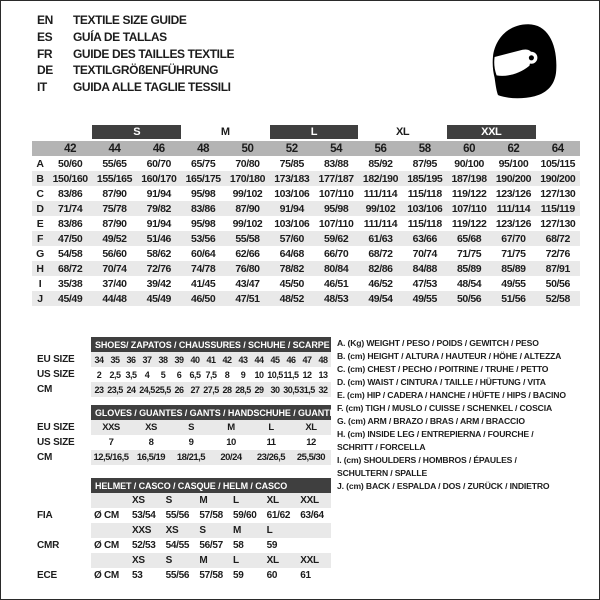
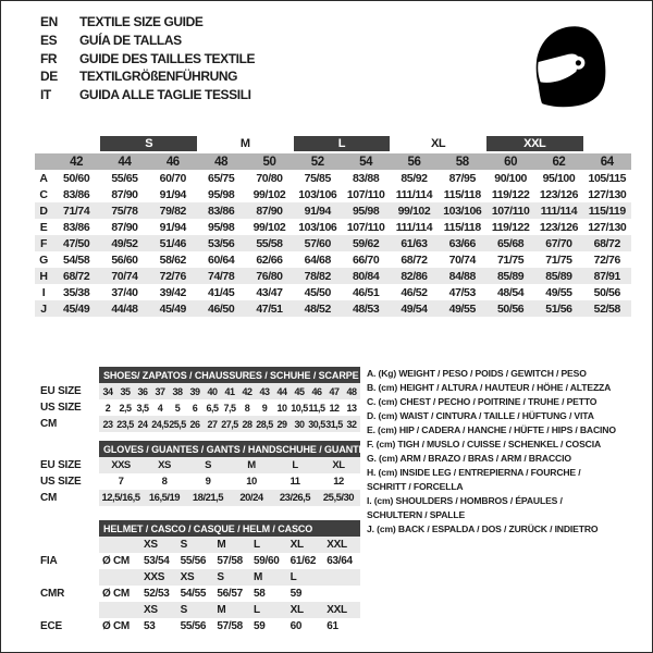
  EN
  TEXTILE SIZE GUIDE
  ES
  GUÍA DE TALLAS
  FR
  GUIDE DES TAILLES TEXTILE
  DE
  TEXTILGRÖßENFÜHRUNG
  IT
  GUIDA ALLE TAGLIE TESSILI
  	S	M	L	XL	XXL
  	42	44	46	48	50	52	54	56	58	60	62	64
  A	50/60	55/65	60/70	65/75	70/80	75/85	83/88	85/92	87/95	90/100	95/100	105/115
- B	150/160	155/165	160/170	165/175	170/180	173/183	177/187	182/190	185/195	187/198	190/200	190/200
  C	83/86	87/90	91/94	95/98	99/102	103/106	107/110	111/114	115/118	119/122	123/126	127/130
  D	71/74	75/78	79/82	83/86	87/90	91/94	95/98	99/102	103/106	107/110	111/114	115/119
  E	83/86	87/90	91/94	95/98	99/102	103/106	107/110	111/114	115/118	119/122	123/126	127/130
  F	47/50	49/52	51/46	53/56	55/58	57/60	59/62	61/63	63/66	65/68	67/70	68/72
  G	54/58	56/60	58/62	60/64	62/66	64/68	66/70	68/72	70/74	71/75	71/75	72/76
  H	68/72	70/74	72/76	74/78	76/80	78/82	80/84	82/86	84/88	85/89	85/89	87/91
  I	35/38	37/40	39/42	41/45	43/47	45/50	46/51	46/52	47/53	48/54	49/55	50/56
  J	45/49	44/48	45/49	46/50	47/51	48/52	48/53	49/54	49/55	50/56	51/56	52/58
  EU SIZE
  US SIZE
  CM
  SHOES/ ZAPATOS / CHAUSSURES / SCHUHE / SCARPE
  34	35	36	37	38	39	40	41	42	43	44	45	46	47	48
  2	2,5	3,5	4	5	6	6,5	7,5	8	9	10	10,5	11,5	12	13
  23	23,5	24	24,5	25,5	26	27	27,5	28	28,5	29	30	30,5	31,5	32
  EU SIZE
  US SIZE
  CM
  GLOVES / GUANTES / GANTS / HANDSCHUHE / GUANTI
  XXS	XS	S	M	L	XL
  7	8	9	10	11	12
  12,5/16,5	16,5/19	18/21,5	20/24	23/26,5	25,5/30
  FIA
  CMR
  ECE
  HELMET / CASCO / CASQUE / HELM / CASCO
  	XS	S	M	L	XL	XXL
  Ø CM	53/54	55/56	57/58	59/60	61/62	63/64
  	XXS	XS	S	M	L
  Ø CM	52/53	54/55	56/57	58	59
  	XS	S	M	L	XL	XXL
  Ø CM	53	55/56	57/58	59	60	61
  A. (Kg) WEIGHT / PESO / POIDS / GEWITCH / PESO
  B. (cm) HEIGHT / ALTURA / HAUTEUR / HÖHE / ALTEZZA
  C. (cm) CHEST / PECHO / POITRINE / TRUHE / PETTO
  D. (cm) WAIST / CINTURA / TAILLE / HÜFTUNG / VITA
  E. (cm) HIP / CADERA / HANCHE / HÜFTE / HIPS / BACINO
  F. (cm) TIGH / MUSLO / CUISSE / SCHENKEL / COSCIA
  G. (cm) ARM / BRAZO / BRAS / ARM / BRACCIO
  H. (cm) INSIDE LEG / ENTREPIERNA / FOURCHE /
  SCHRITT / FORCELLA
  I. (cm) SHOULDERS / HOMBROS / ÉPAULES /
  SCHULTERN / SPALLE
  J. (cm) BACK / ESPALDA / DOS / ZURÜCK / INDIETRO
